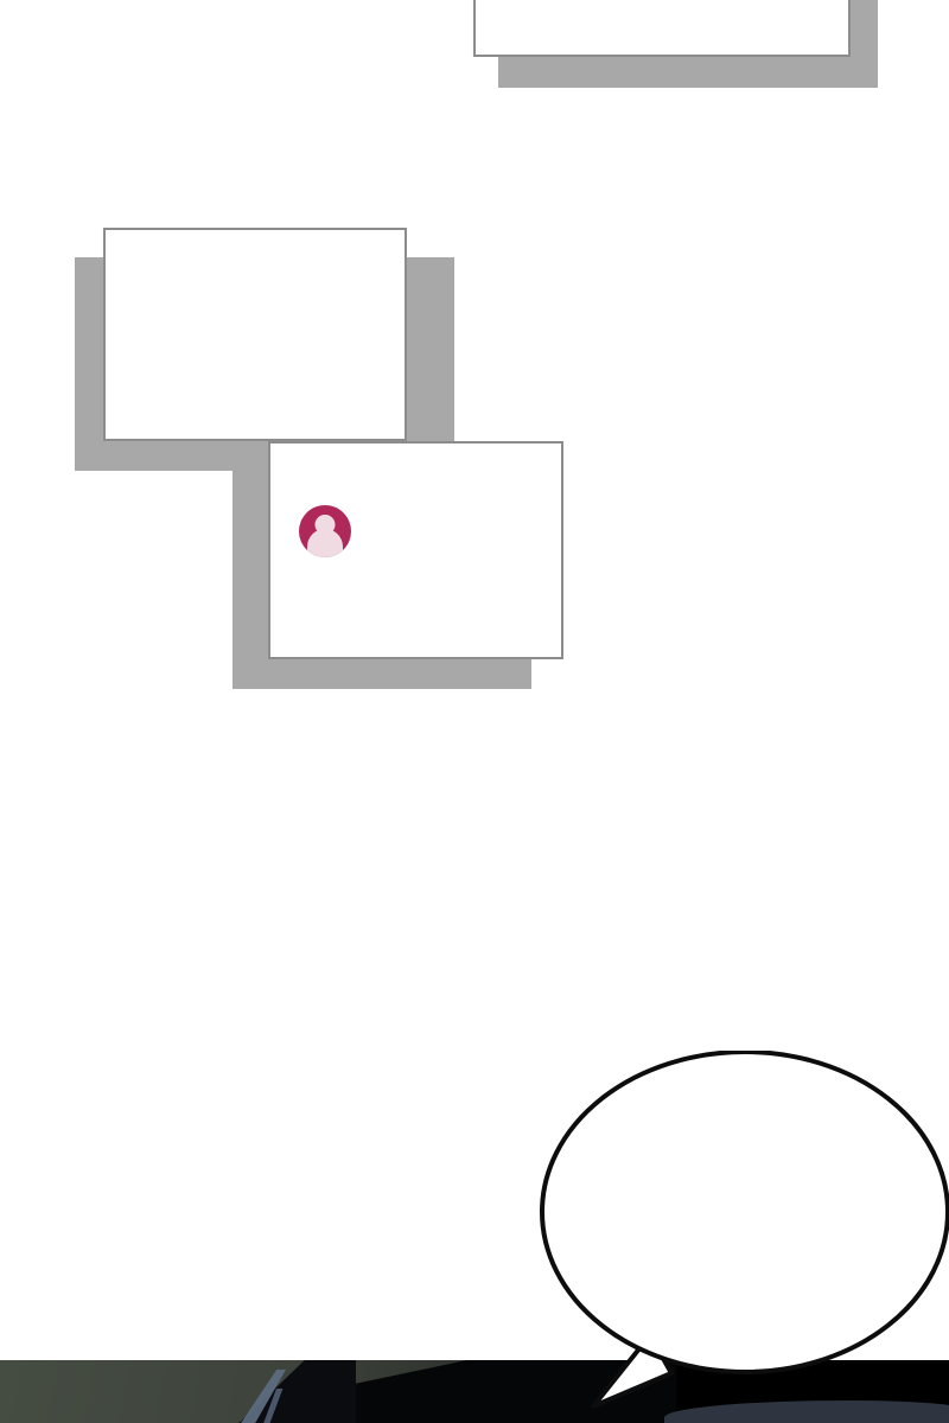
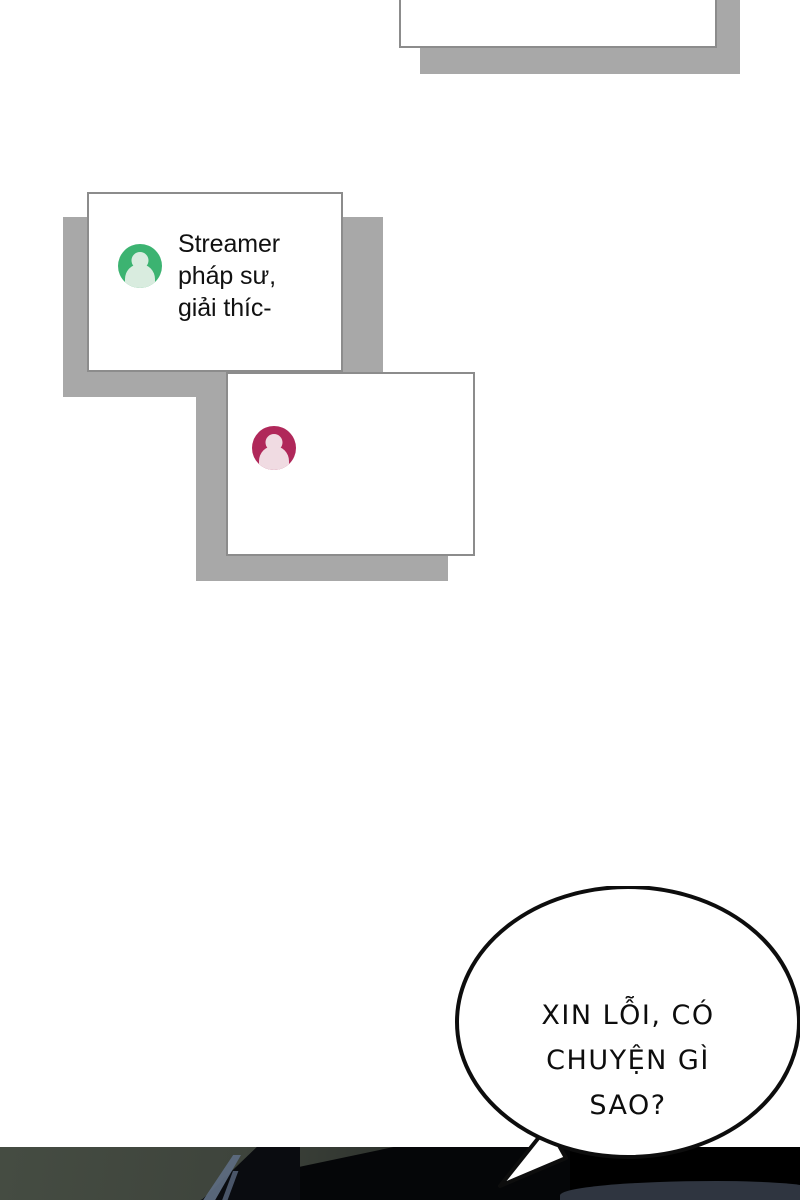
+ Streamer
+ pháp sư,
+ giải thíc-
+ XIN LỖI, CÓ
+ CHUYỆN GÌ
+ SAO?
